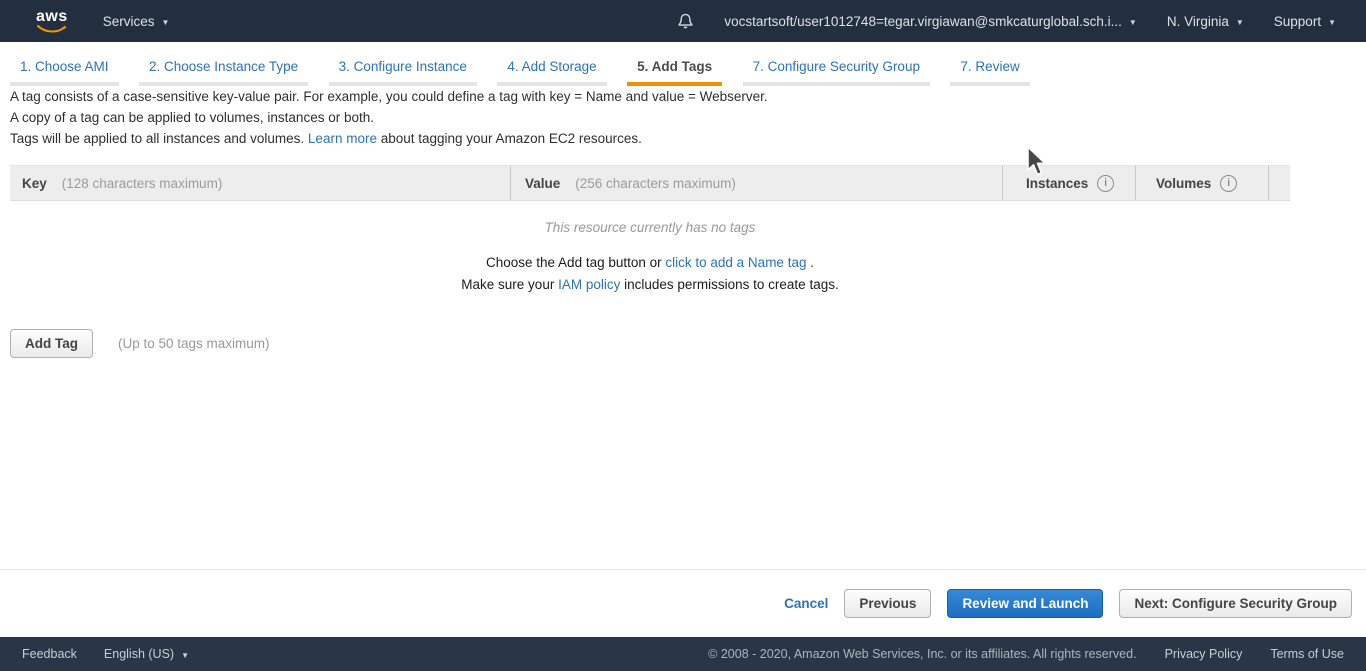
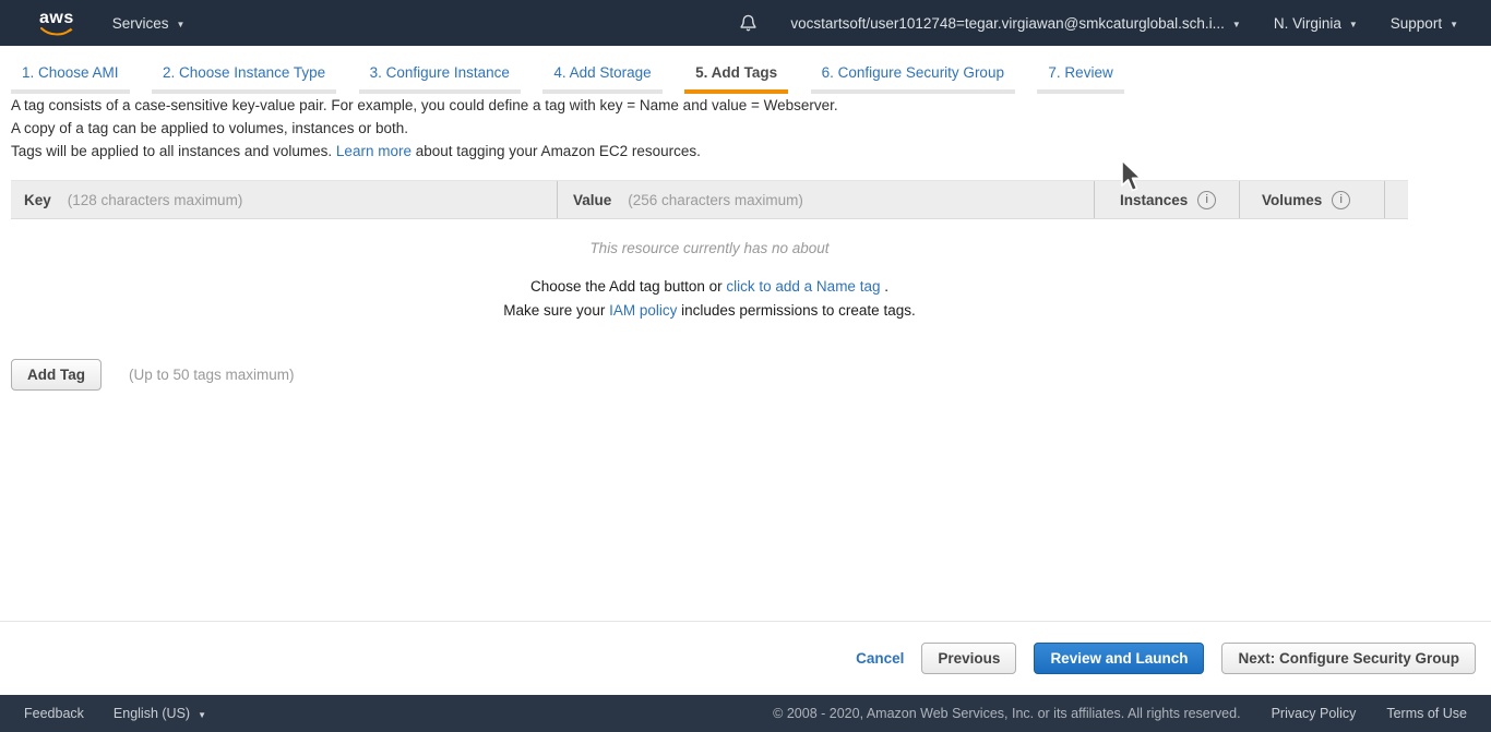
  aws
  Services
  ▼
  vocstartsoft/user1012748=tegar.virgiawan@smkcaturglobal.sch.i...
  ▼
  N. Virginia
  ▼
  Support
  ▼
- 1. Choose AMI 2. Choose Instance Type 3. Configure Instance 4. Add Storage 5. Add Tags 7. Configure Security Group 7. Review
+ 1. Choose AMI 2. Choose Instance Type 3. Configure Instance 4. Add Storage 5. Add Tags 6. Configure Security Group 7. Review
  A tag consists of a case-sensitive key-value pair. For example, you could define a tag with key = Name and value = Webserver.
  A copy of a tag can be applied to volumes, instances or both.
  Tags will be applied to all instances and volumes. Learn more about tagging your Amazon EC2 resources.
  Key
  (128 characters maximum)
  Value
  (256 characters maximum)
  Instances
  i
  Volumes
  i
- This resource currently has no tags
+ This resource currently has no about
  Choose the Add tag button or click to add a Name tag .
  Make sure your IAM policy includes permissions to create tags.
  Add Tag
  (Up to 50 tags maximum)
  Cancel
  Previous
  Review and Launch
  Next: Configure Security Group
  Feedback
  English (US)
  ▼
  © 2008 - 2020, Amazon Web Services, Inc. or its affiliates. All rights reserved.
  Privacy Policy
  Terms of Use
